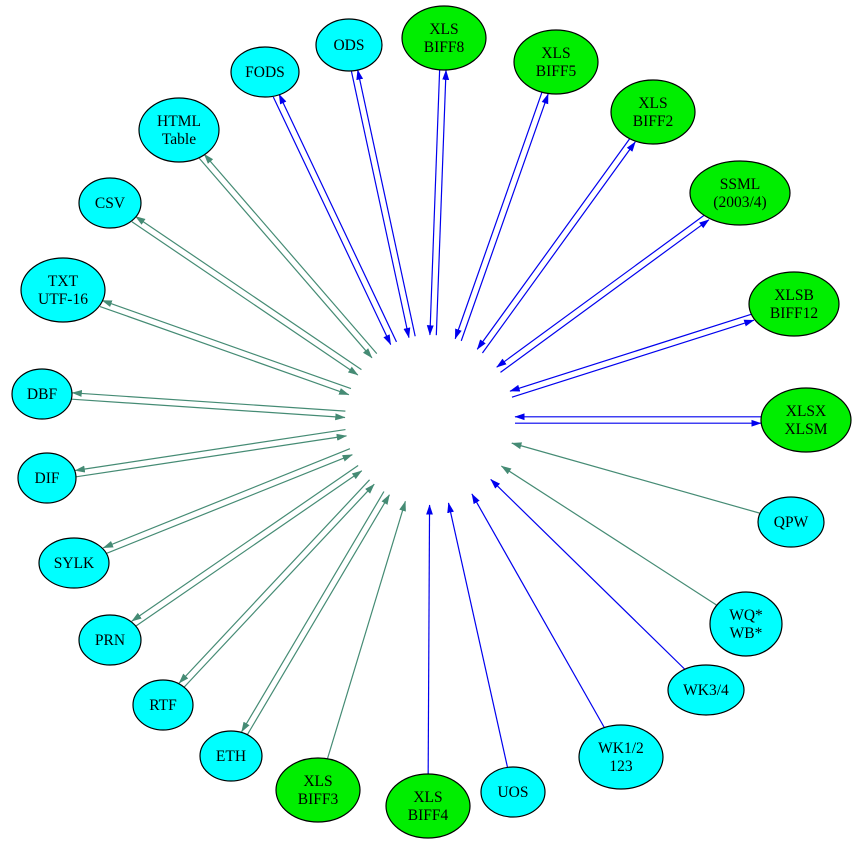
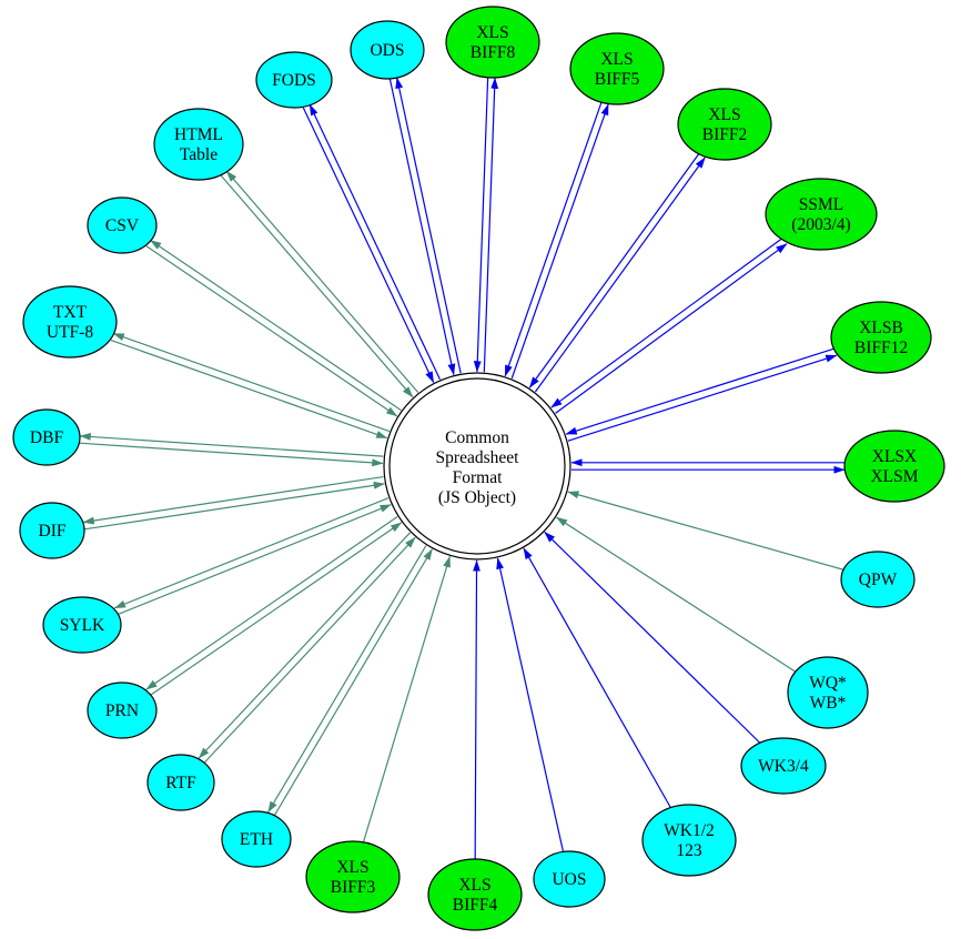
+ Common Spreadsheet Format (JS Object)
  ODS
  XLS BIFF8
  XLS BIFF5
  XLS BIFF2
  SSML (2003/4)
  XLSB BIFF12
  XLSX XLSM
  QPW
  WQ* WB*
  WK3/4
  WK1/2 123
  UOS
  XLS BIFF4
  XLS BIFF3
  ETH
  RTF
  PRN
  SYLK
  DIF
  DBF
- TXT UTF-16
+ TXT UTF-8
  CSV
  HTML Table
  FODS
